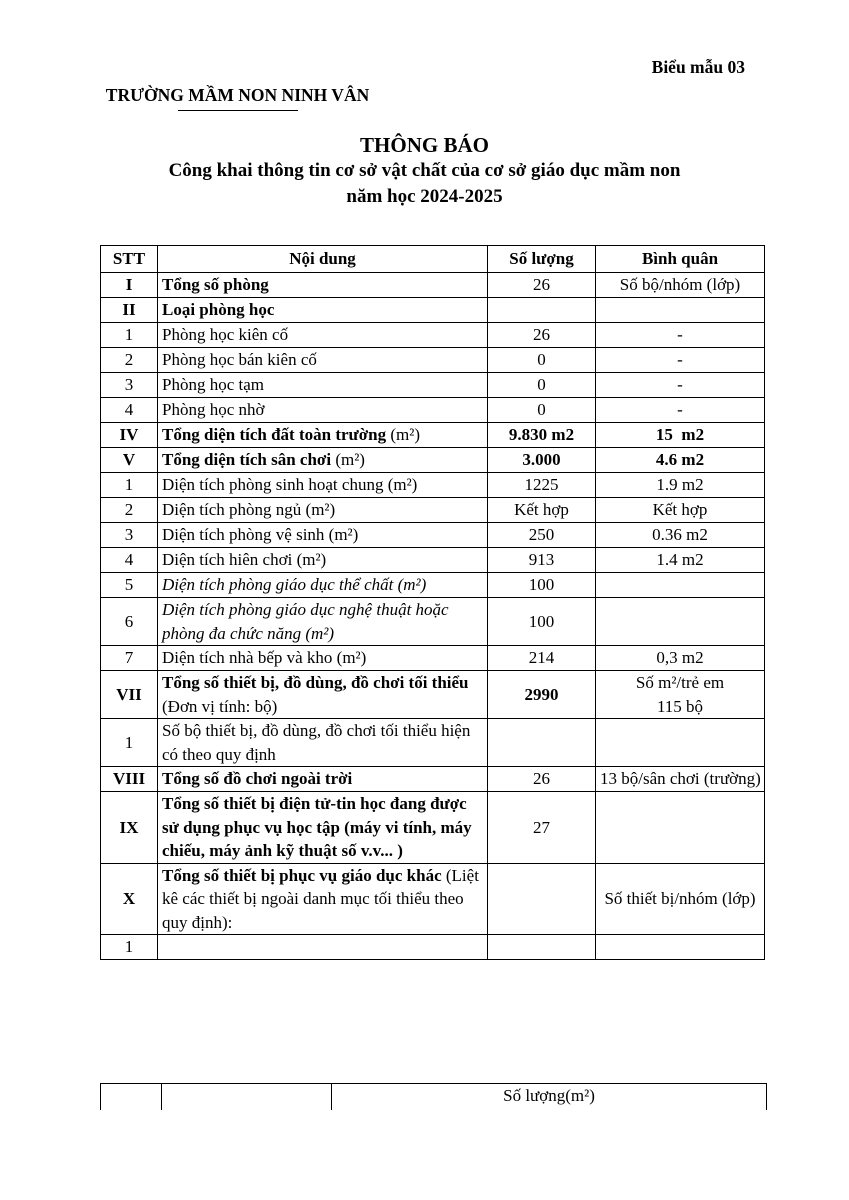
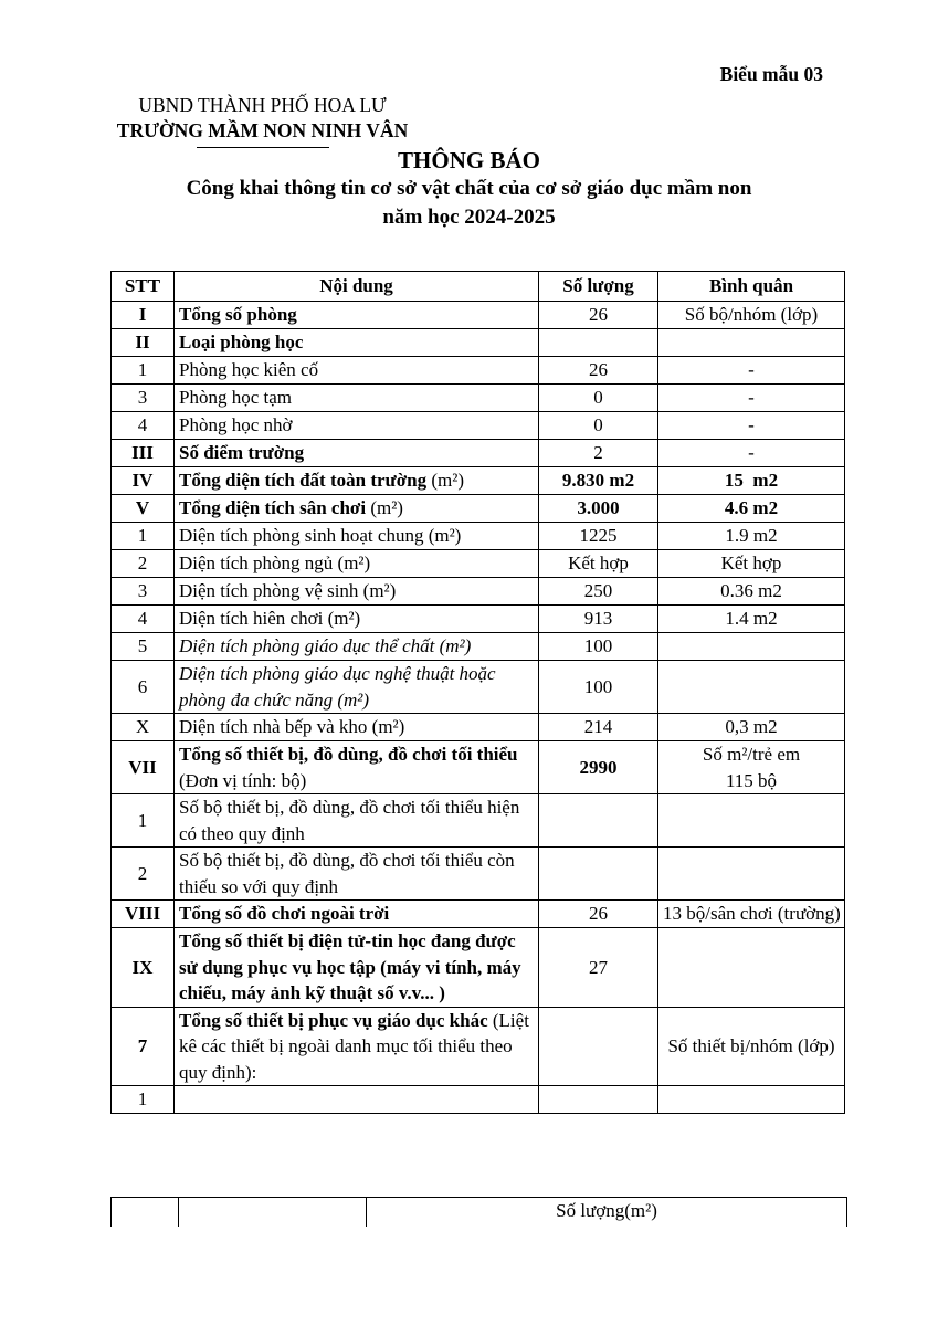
  Biểu mẫu 03
+ UBND THÀNH PHỐ HOA LƯ
  TRƯỜNG MẦM NON NINH VÂN
  THÔNG BÁO
  Công khai thông tin cơ sở vật chất của cơ sở giáo dục mầm non
  năm học 2024-2025
  STT	Nội dung	Số lượng	Bình quân
  I	Tổng số phòng	26	Số bộ/nhóm (lớp)
  II	Loại phòng học
  1	Phòng học kiên cố	26	-
- 2	Phòng học bán kiên cố	0	-
  3	Phòng học tạm	0	-
  4	Phòng học nhờ	0	-
+ III	Số điểm trường	2	-
  IV	Tổng diện tích đất toàn trường (m²)	9.830 m2	15 m2
  V	Tổng diện tích sân chơi (m²)	3.000	4.6 m2
  1	Diện tích phòng sinh hoạt chung (m²)	1225	1.9 m2
  2	Diện tích phòng ngủ (m²)	Kết hợp	Kết hợp
  3	Diện tích phòng vệ sinh (m²)	250	0.36 m2
  4	Diện tích hiên chơi (m²)	913	1.4 m2
  5	Diện tích phòng giáo dục thể chất (m²)	100
  6	Diện tích phòng giáo dục nghệ thuật hoặc phòng đa chức năng (m²)	100
- 7	Diện tích nhà bếp và kho (m²)	214	0,3 m2
+ X	Diện tích nhà bếp và kho (m²)	214	0,3 m2
  VII	Tổng số thiết bị, đồ dùng, đồ chơi tối thiểu(Đơn vị tính: bộ)	2990	Số m²/trẻ em115 bộ
  1	Số bộ thiết bị, đồ dùng, đồ chơi tối thiểu hiện có theo quy định
+ 2	Số bộ thiết bị, đồ dùng, đồ chơi tối thiểu còn thiếu so với quy định
  VIII	Tổng số đồ chơi ngoài trời	26	13 bộ/sân chơi (trường)
  IX	Tổng số thiết bị điện tử-tin học đang được sử dụng phục vụ học tập (máy vi tính, máy chiếu, máy ảnh kỹ thuật số v.v... )	27
- X	Tổng số thiết bị phục vụ giáo dục khác (Liệt kê các thiết bị ngoài danh mục tối thiểu theo quy định):		Số thiết bị/nhóm (lớp)
+ 7	Tổng số thiết bị phục vụ giáo dục khác (Liệt kê các thiết bị ngoài danh mục tối thiểu theo quy định):		Số thiết bị/nhóm (lớp)
  1
  Số lượng(m²)
